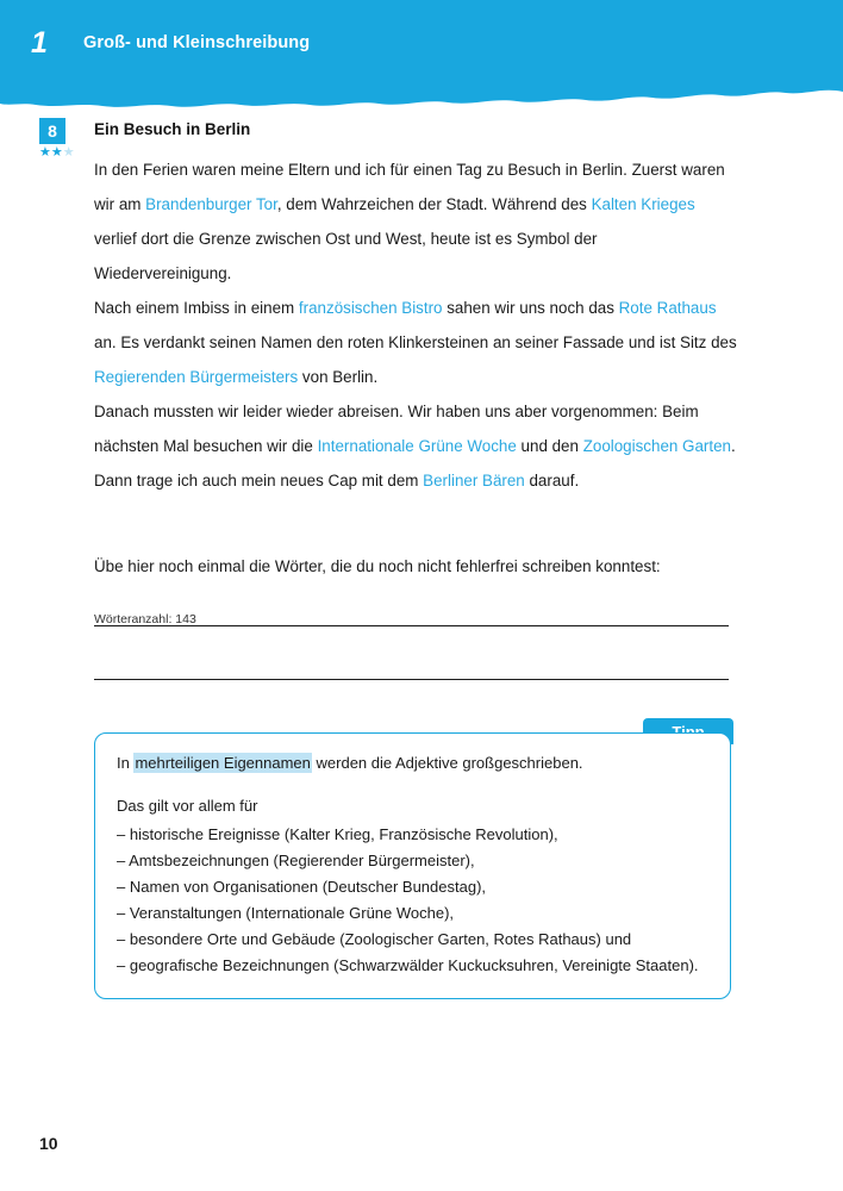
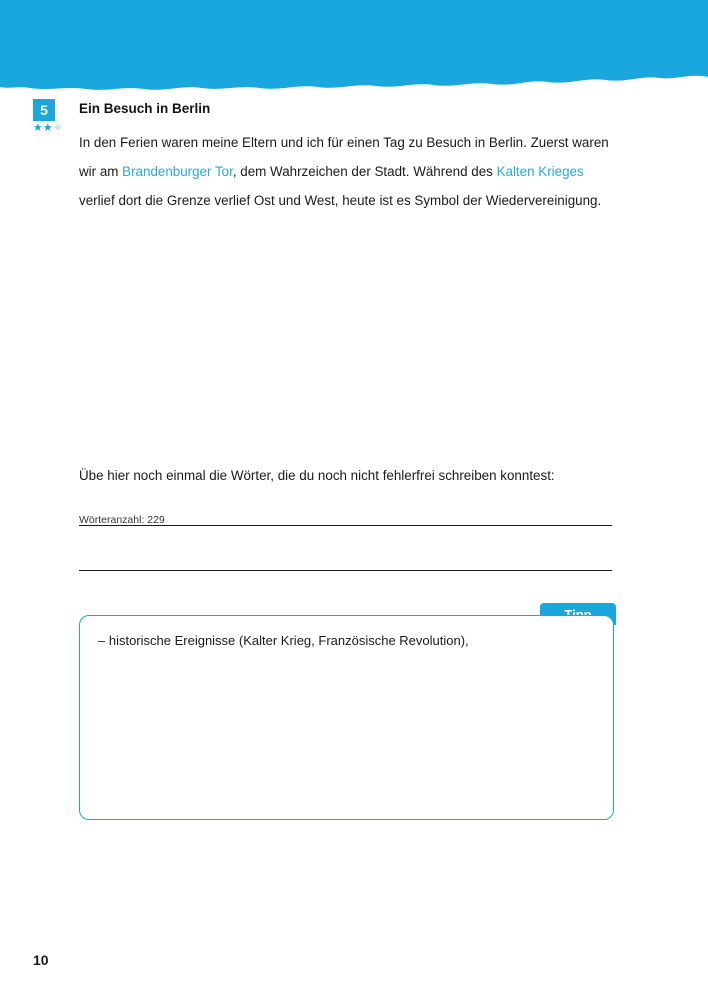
- 1
- Groß- und Kleinschreibung
- 8
+ 5
  ★★★
  Ein Besuch in Berlin
- In den Ferien waren meine Eltern und ich für einen Tag zu Besuch in Berlin. Zuerst waren wir am Brandenburger Tor, dem Wahrzeichen der Stadt. Während des Kalten Krieges verlief dort die Grenze zwischen Ost und West, heute ist es Symbol der Wiedervereinigung.
+ In den Ferien waren meine Eltern und ich für einen Tag zu Besuch in Berlin. Zuerst waren wir am Brandenburger Tor, dem Wahrzeichen der Stadt. Während des Kalten Krieges verlief dort die Grenze verlief Ost und West, heute ist es Symbol der Wiedervereinigung.
- Nach einem Imbiss in einem französischen Bistro sahen wir uns noch das Rote Rathaus an. Es verdankt seinen Namen den roten Klinkersteinen an seiner Fassade und ist Sitz des Regierenden Bürgermeisters von Berlin.
- Danach mussten wir leider wieder abreisen. Wir haben uns aber vorgenommen: Beim nächsten Mal besuchen wir die Internationale Grüne Woche und den Zoologischen Garten. Dann trage ich auch mein neues Cap mit dem Berliner Bären darauf.
- Wörteranzahl: 143
+ Wörteranzahl: 229
  Übe hier noch einmal die Wörter, die du noch nicht fehlerfrei schreiben konntest:
  Tipp
- In mehrteiligen Eigennamen werden die Adjektive großgeschrieben.
- Das gilt vor allem für
  – historische Ereignisse (Kalter Krieg, Französische Revolution),
- – Amtsbezeichnungen (Regierender Bürgermeister),
- – Namen von Organisationen (Deutscher Bundestag),
- – Veranstaltungen (Internationale Grüne Woche),
- – besondere Orte und Gebäude (Zoologischer Garten, Rotes Rathaus) und
- – geografische Bezeichnungen (Schwarzwälder Kuckucksuhren, Vereinigte Staaten).
  10
